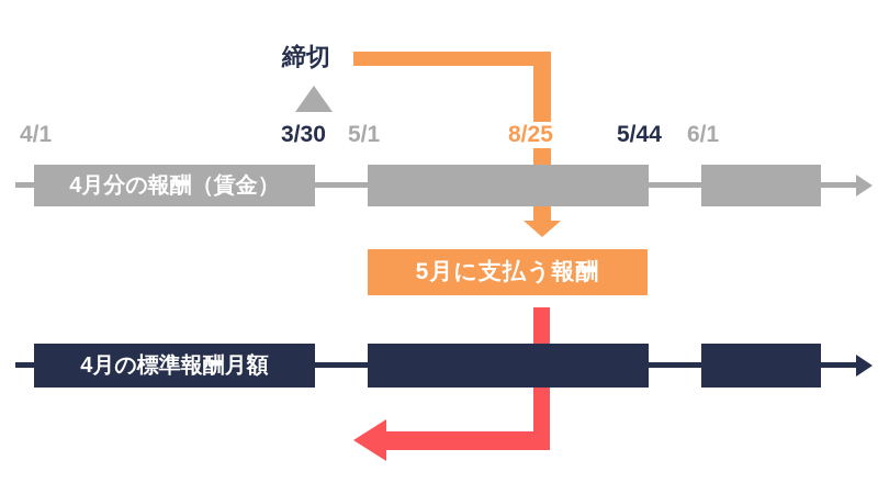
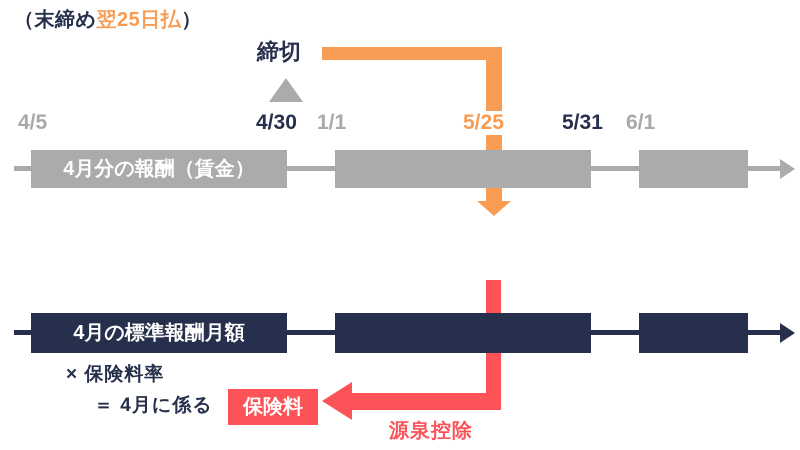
+ （末締め翌25日払）
  締切
- 4/1
+ 4/5
- 3/30
+ 4/30
- 5/1
+ 1/1
- 8/25
+ 5/25
- 5/44
+ 5/31
  6/1
  4月分の報酬（賃金）
- 5月に支払う報酬
  4月の標準報酬月額
+ × 保険料率
+ ＝ 4月に係る
+ 保険料
+ 源泉控除
